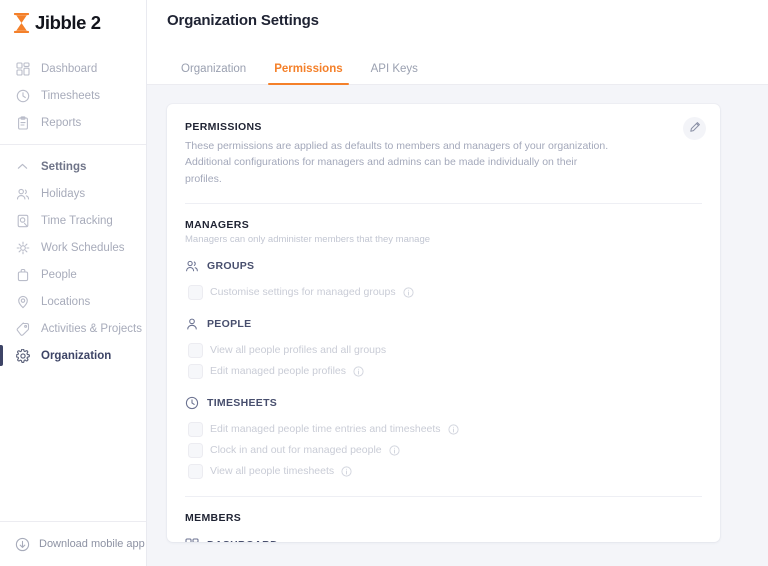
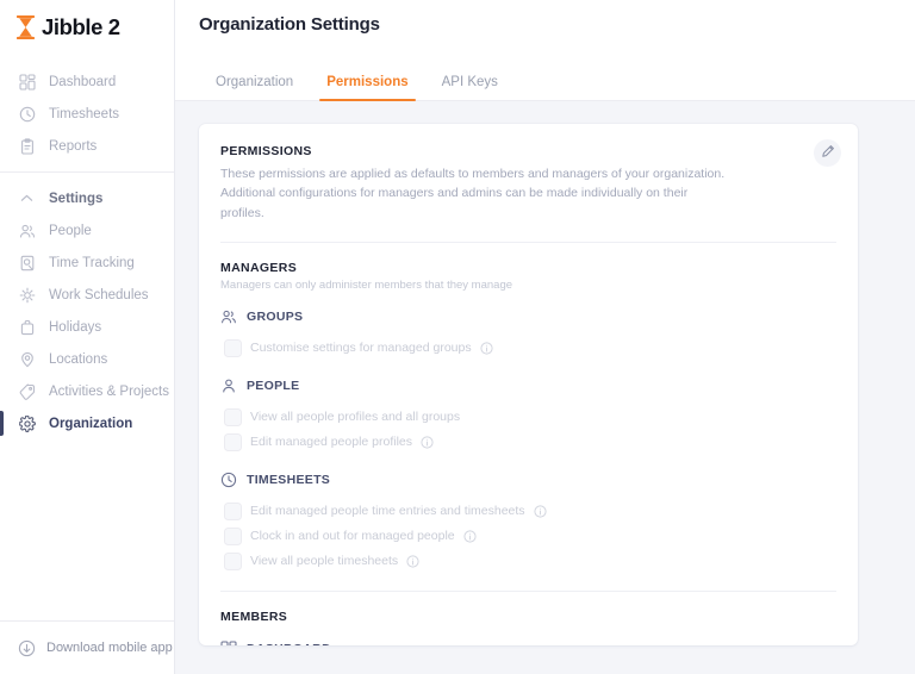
  Jibble 2
  Dashboard
  Timesheets
  Reports
  Settings
- Holidays
+ People
  Time Tracking
  Work Schedules
- People
+ Holidays
  Locations
  Activities & Projects
  Organization
  Download mobile app
  Organization Settings
  Organization
  Permissions
  API Keys
  PERMISSIONS
  These permissions are applied as defaults to members and managers of your organization. Additional configurations for managers and admins can be made individually on their profiles.
  MANAGERS
  Managers can only administer members that they manage
  GROUPS
  Customise settings for managed groups
  PEOPLE
  View all people profiles and all groups
  Edit managed people profiles
  TIMESHEETS
  Edit managed people time entries and timesheets
  Clock in and out for managed people
  View all people timesheets
  MEMBERS
